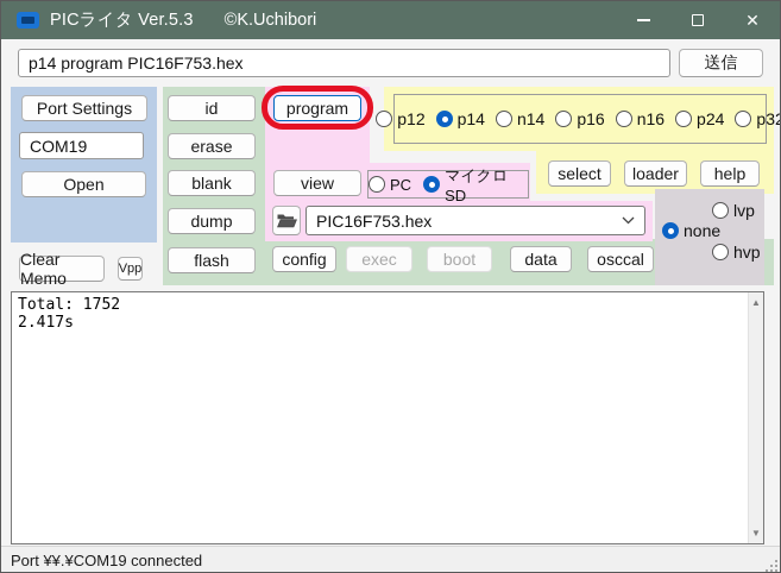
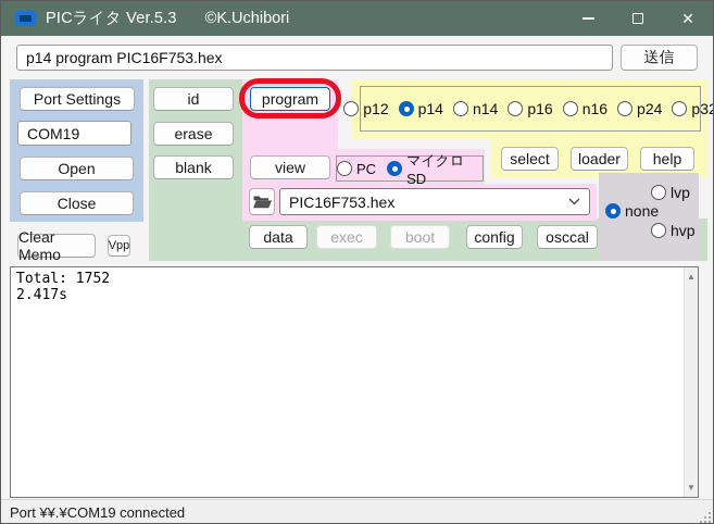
  PICライタ Ver.5.3
  ©K.Uchibori
  ✕
  p14 program PIC16F753.hex
  送信
  Port Settings
  COM19
  Open
+ Close
  Clear Memo
  Vpp
  id
  erase
  blank
- dump
- flash
  program
  view
  p12
  p14
  n14
  p16
  n16
  p24
  p32
  PC
  マイクロSD
  select
  loader
  help
  PIC16F753.hex
- config
+ data
  exec
  boot
- data
+ config
  osccal
  none
  lvp
  hvp
  Total: 1752
  2.417s
  ▲
  ▼
  Port ¥¥.¥COM19 connected
